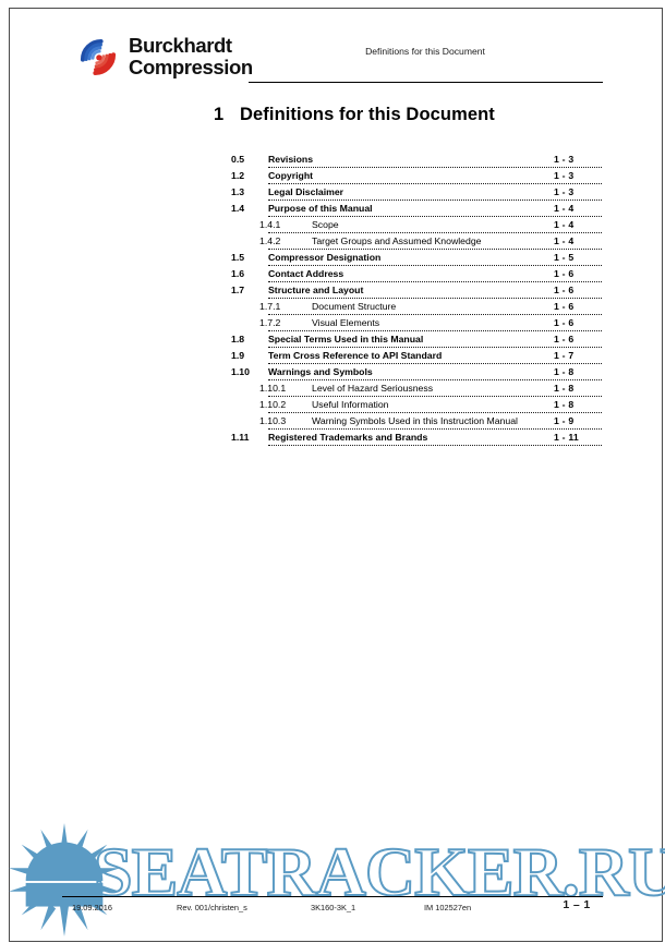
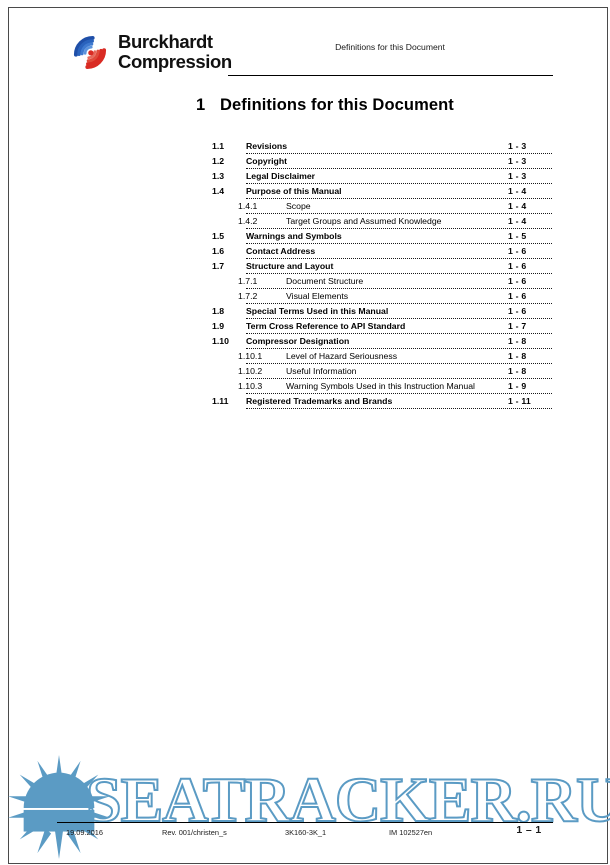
  Burckhardt
  Compression
  Definitions for this Document
  1
  Definitions for this Document
- 0.5
+ 1.1
  Revisions
  1 - 3
  1.2
  Copyright
  1 - 3
  1.3
  Legal Disclaimer
  1 - 3
  1.4
  Purpose of this Manual
  1 - 4
  1.4.1
  Scope
  1 - 4
  1.4.2
  Target Groups and Assumed Knowledge
  1 - 4
  1.5
- Compressor Designation
+ Warnings and Symbols
  1 - 5
  1.6
  Contact Address
  1 - 6
  1.7
  Structure and Layout
  1 - 6
  1.7.1
  Document Structure
  1 - 6
  1.7.2
  Visual Elements
  1 - 6
  1.8
  Special Terms Used in this Manual
  1 - 6
  1.9
  Term Cross Reference to API Standard
  1 - 7
  1.10
- Warnings and Symbols
+ Compressor Designation
  1 - 8
  1.10.1
  Level of Hazard Seriousness
  1 - 8
  1.10.2
  Useful Information
  1 - 8
  1.10.3
  Warning Symbols Used in this Instruction Manual
  1 - 9
  1.11
  Registered Trademarks and Brands
  1 - 11
  SEATRACKER.RU
  19.09.2016
  Rev. 001/christen_s
  3K160-3K_1
  IM 102527en
  1 – 1
